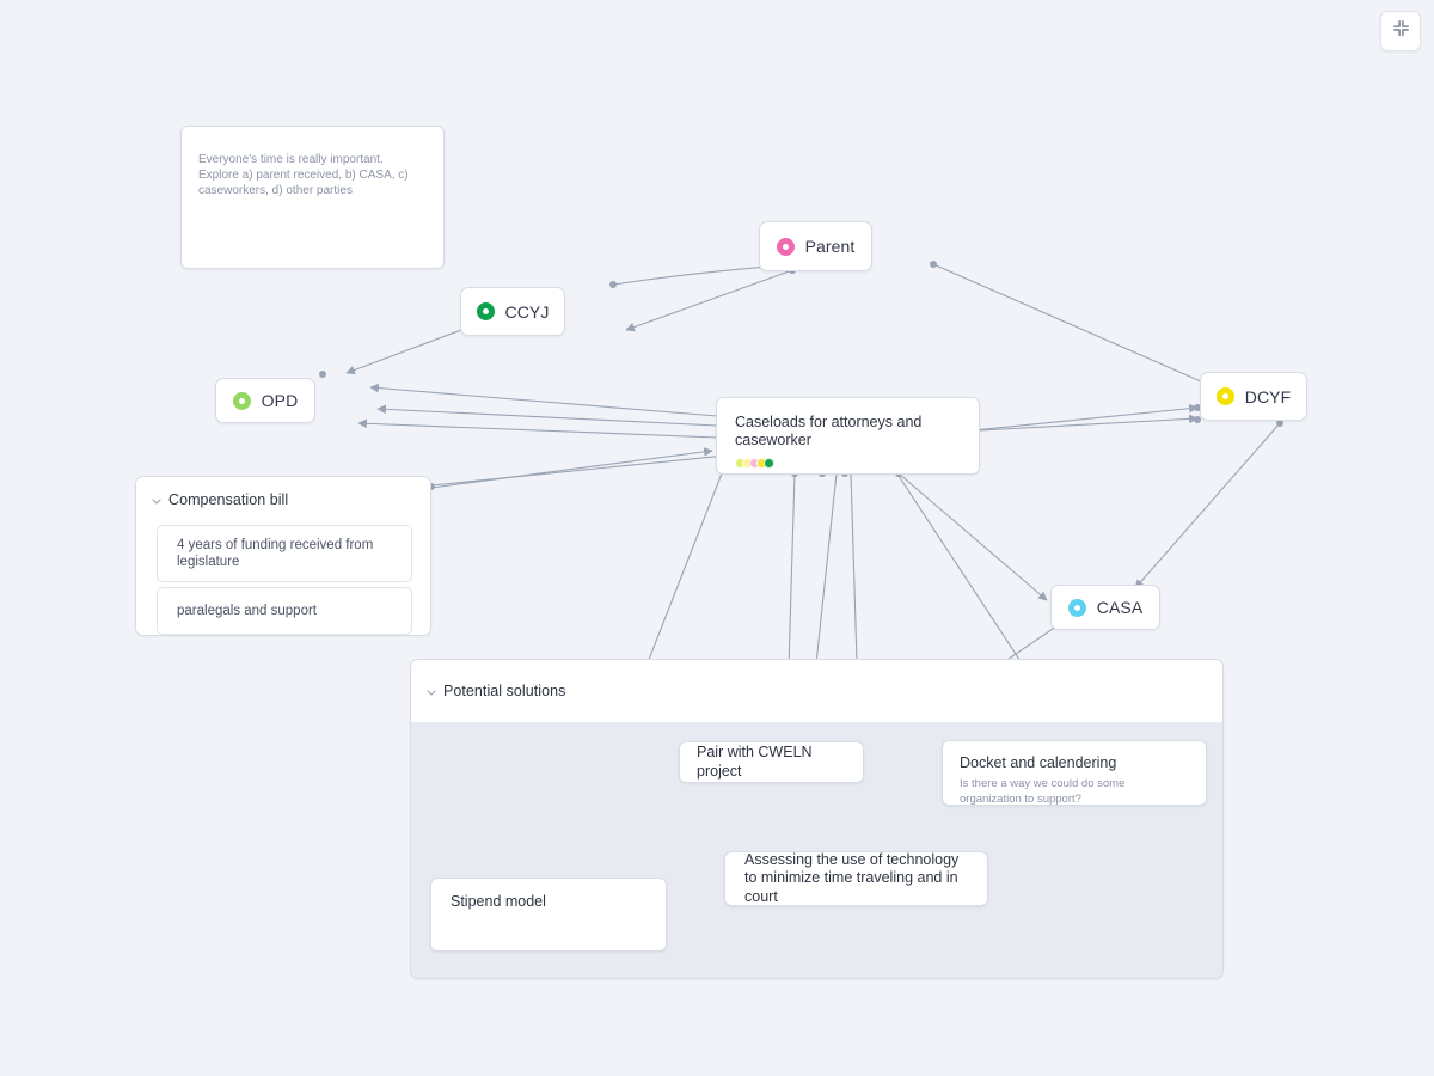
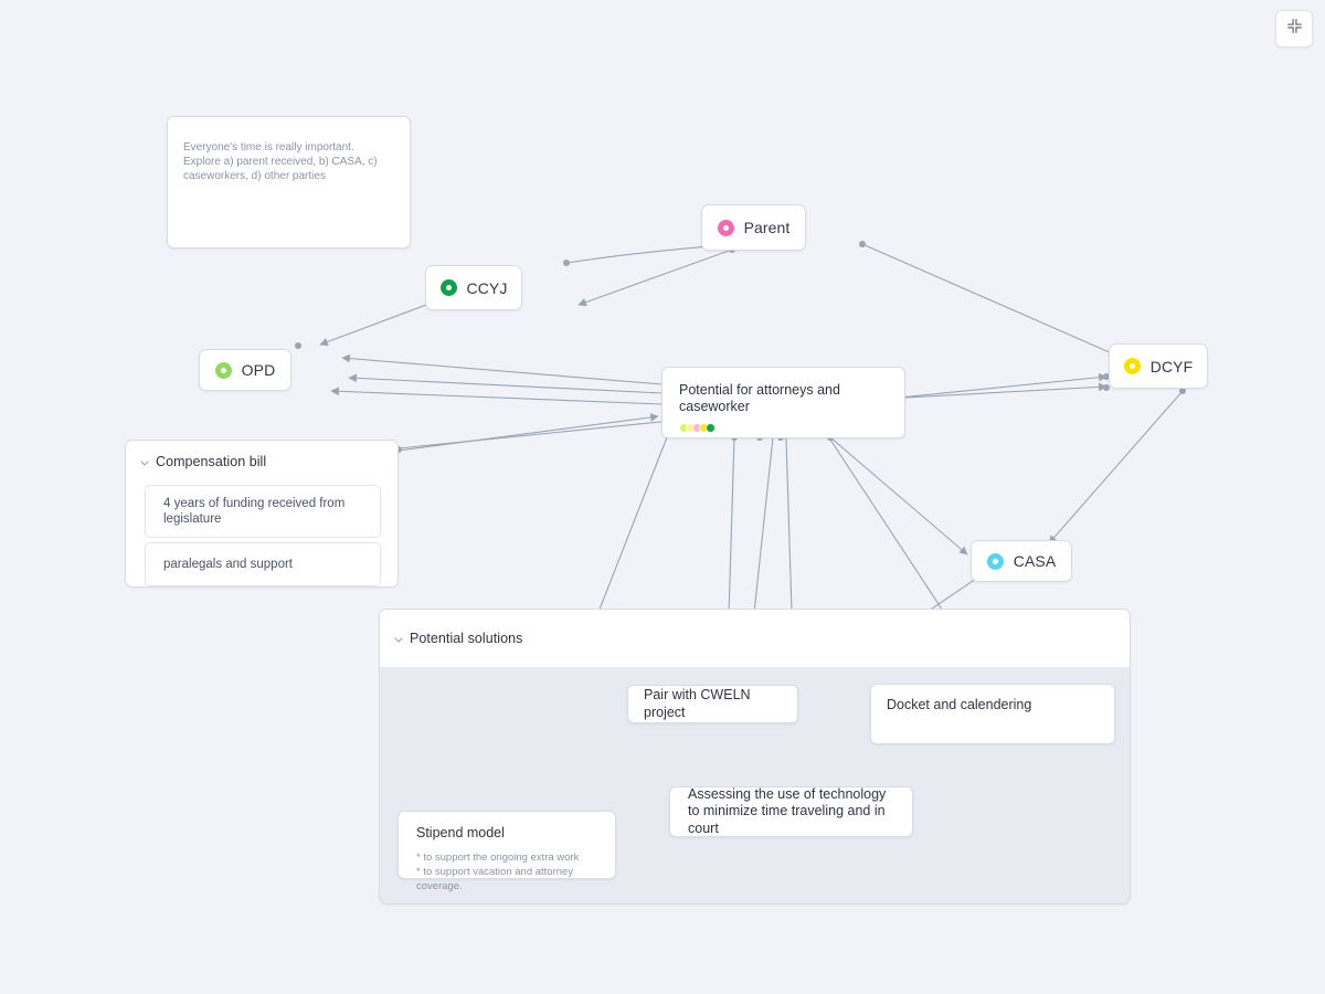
  Everyone's time is really important. Explore a) parent received, b) CASA, c) caseworkers, d) other parties
  Parent
  CCYJ
  OPD
  DCYF
  CASA
- Caseloads for attorneys and caseworker
+ Potential for attorneys and caseworker
  Compensation bill
  4 years of funding received from legislature
  paralegals and support
  Potential solutions
  Pair with CWELN project
  Docket and calendering
- Is there a way we could do some organization to support?
  Assessing the use of technology to minimize time traveling and in court
  Stipend model
+ * to support the ongoing extra work
+ * to support vacation and attorney coverage.
